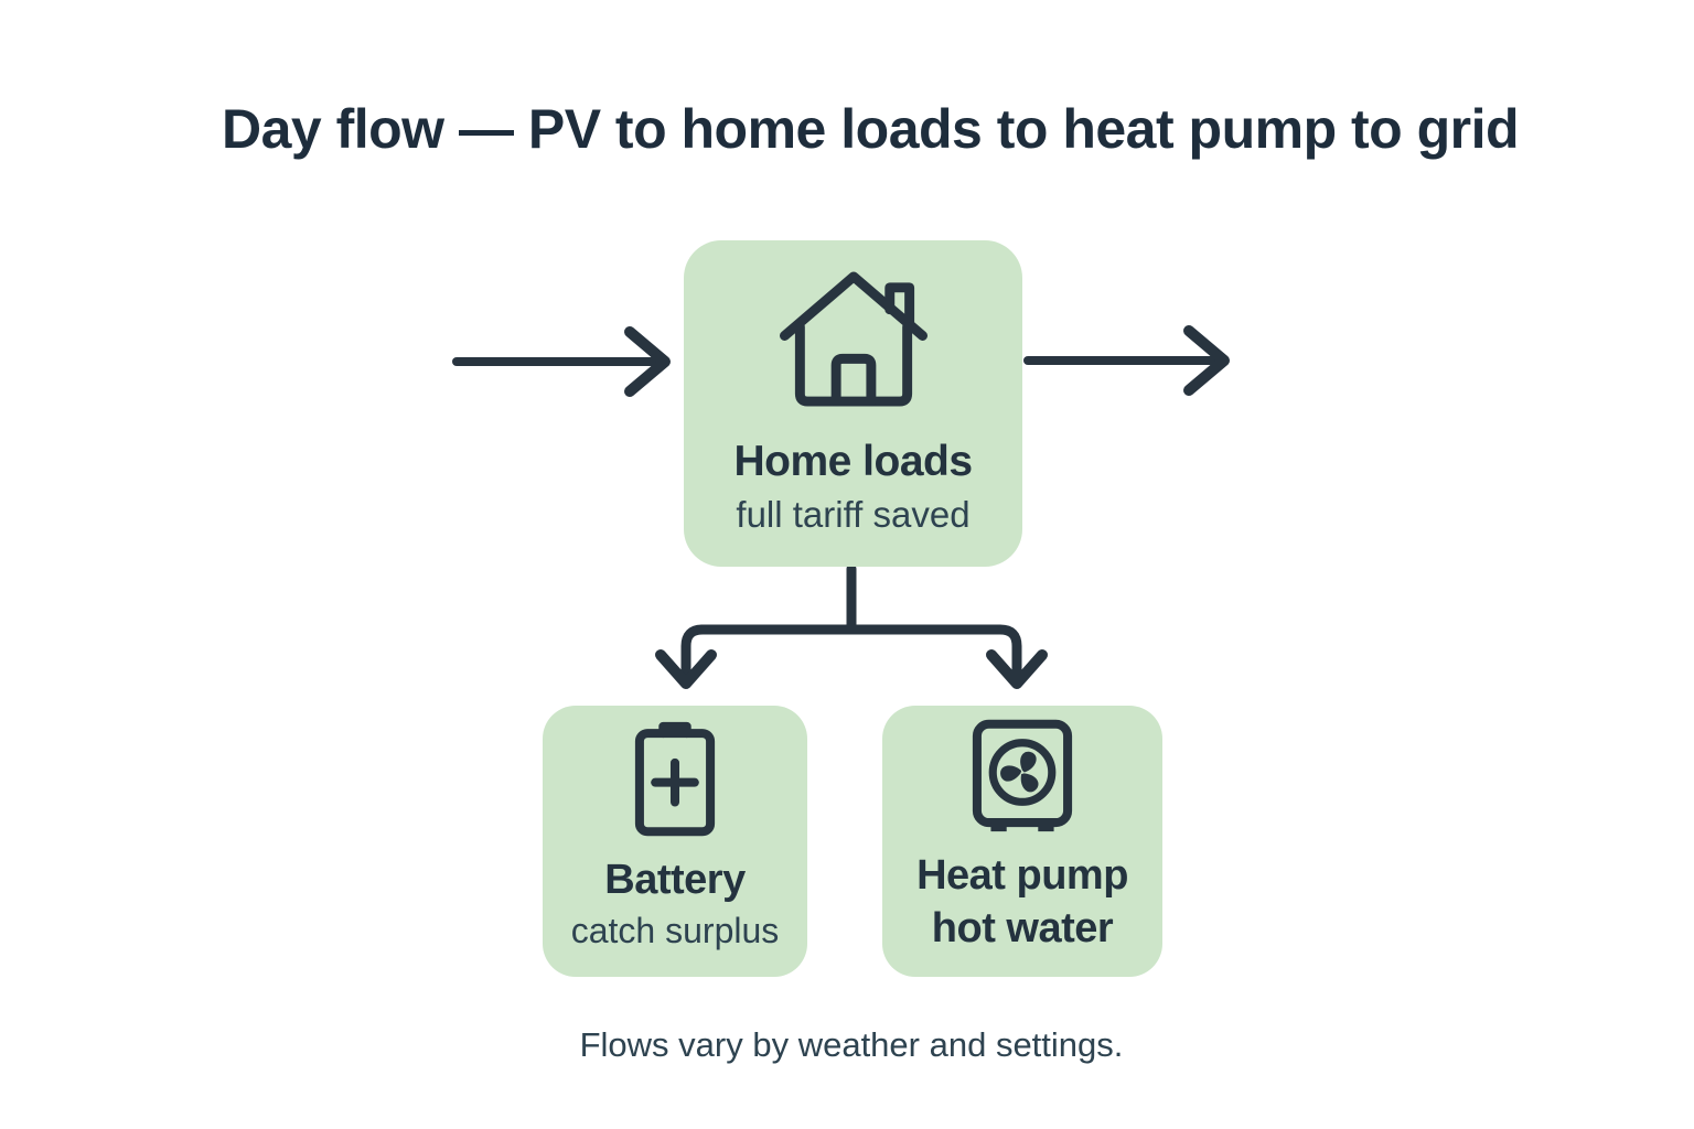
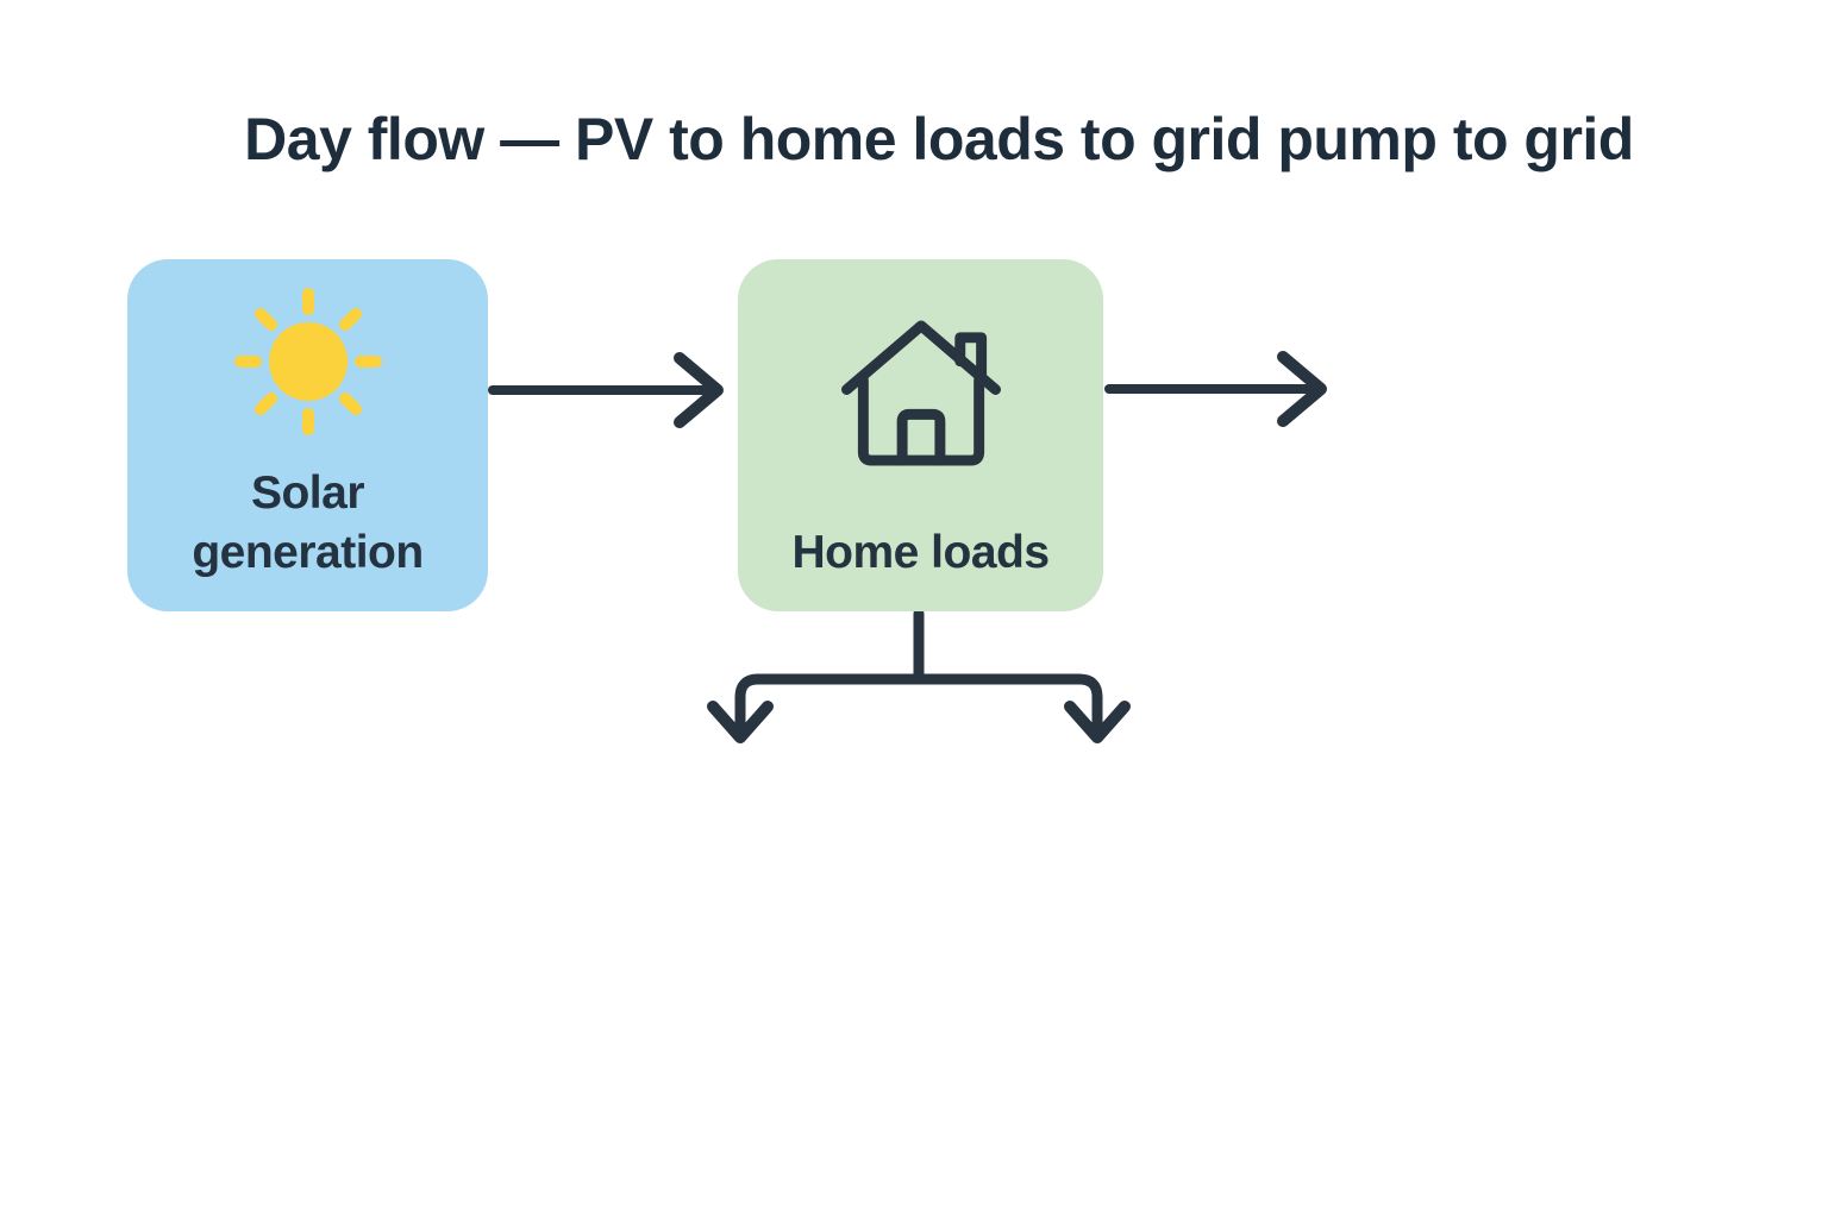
- Day flow — PV to home loads to heat pump to grid
+ Day flow — PV to home loads to grid pump to grid
+ Solar
+ generation
  Home loads
- full tariff saved
- Battery
- catch surplus
- Heat pump
- hot water
- Flows vary by weather and settings.
